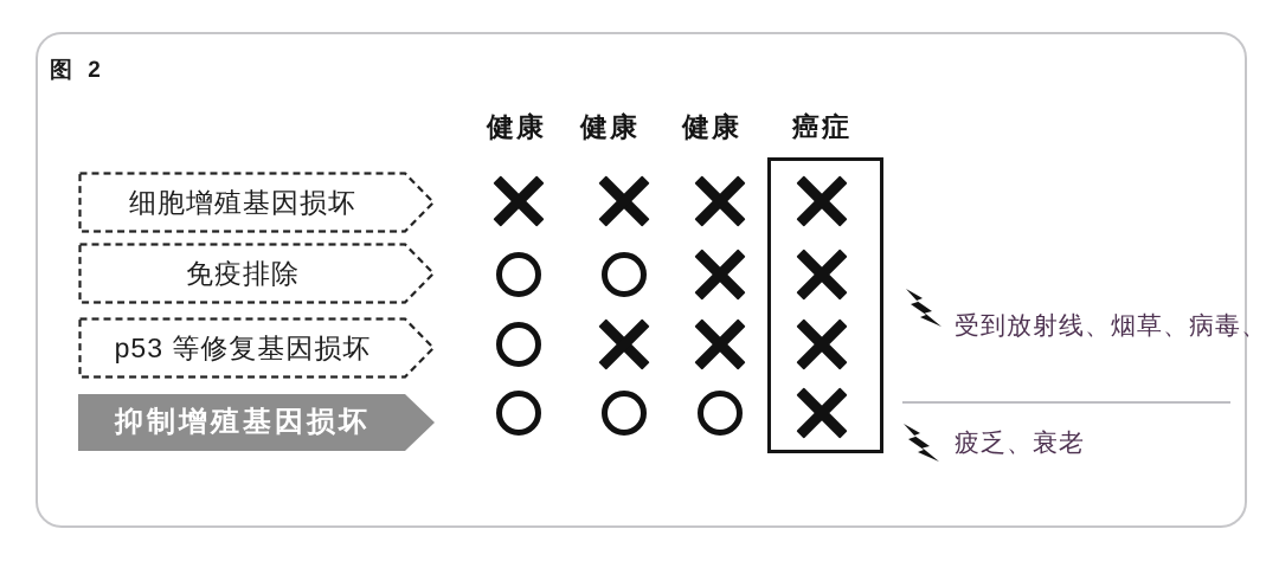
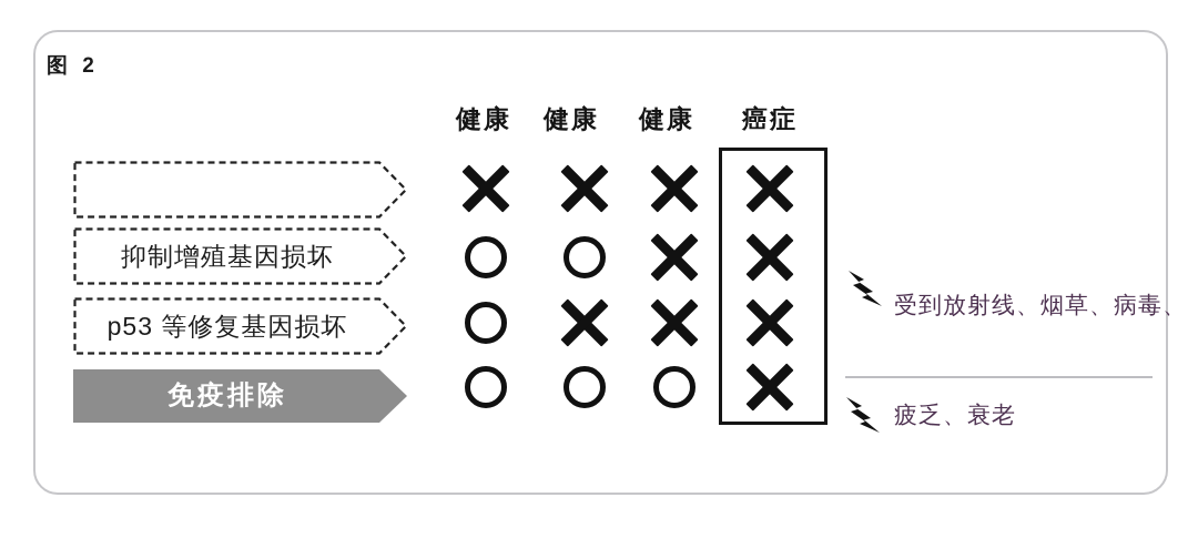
  图 2
  健康
  健康
  健康
  癌症
- 细胞增殖基因损坏
- 免疫排除
+ 抑制增殖基因损坏
  p53 等修复基因损坏
- 抑制增殖基因损坏
+ 免疫排除
  受到放射线、烟草、病毒、
  疲乏、衰老
